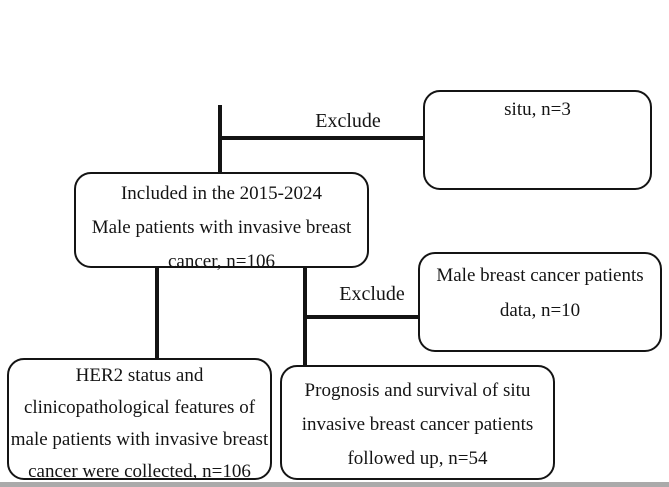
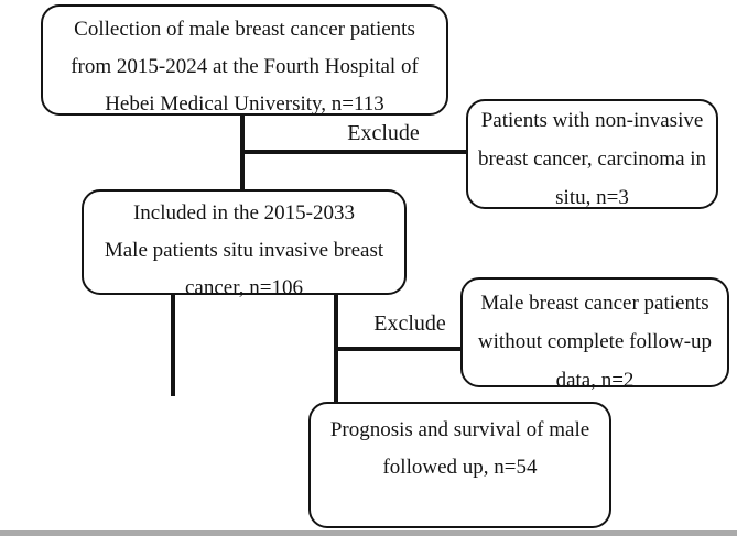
  Exclude
  Exclude
+ Collection of male breast cancer patients
+ from 2015-2024 at the Fourth Hospital of
+ Hebei Medical University, n=113
+ Patients with non-invasive
+ breast cancer, carcinoma in
  situ, n=3
- Included in the 2015-2024
+ Included in the 2015-2033
- Male patients with invasive breast
+ Male patients situ invasive breast
  cancer, n=106
  Male breast cancer patients
+ without complete follow-up
- data, n=10
+ data, n=2
- HER2 status and
- clinicopathological features of
- male patients with invasive breast
- cancer were collected, n=106
- Prognosis and survival of situ
+ Prognosis and survival of male
- invasive breast cancer patients
  followed up, n=54
